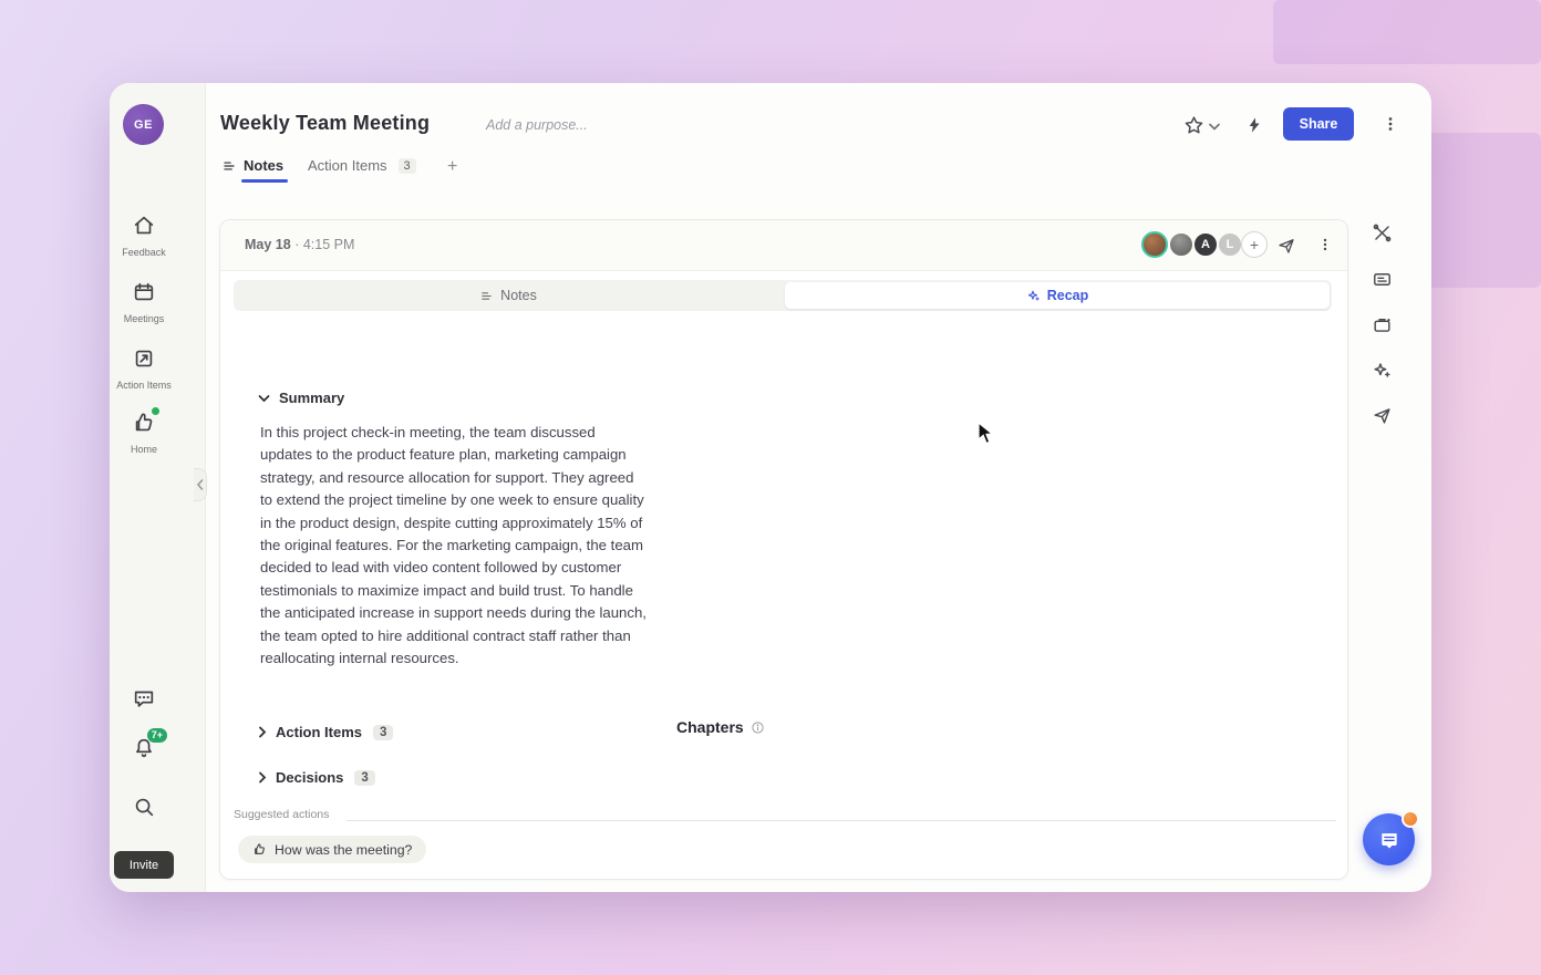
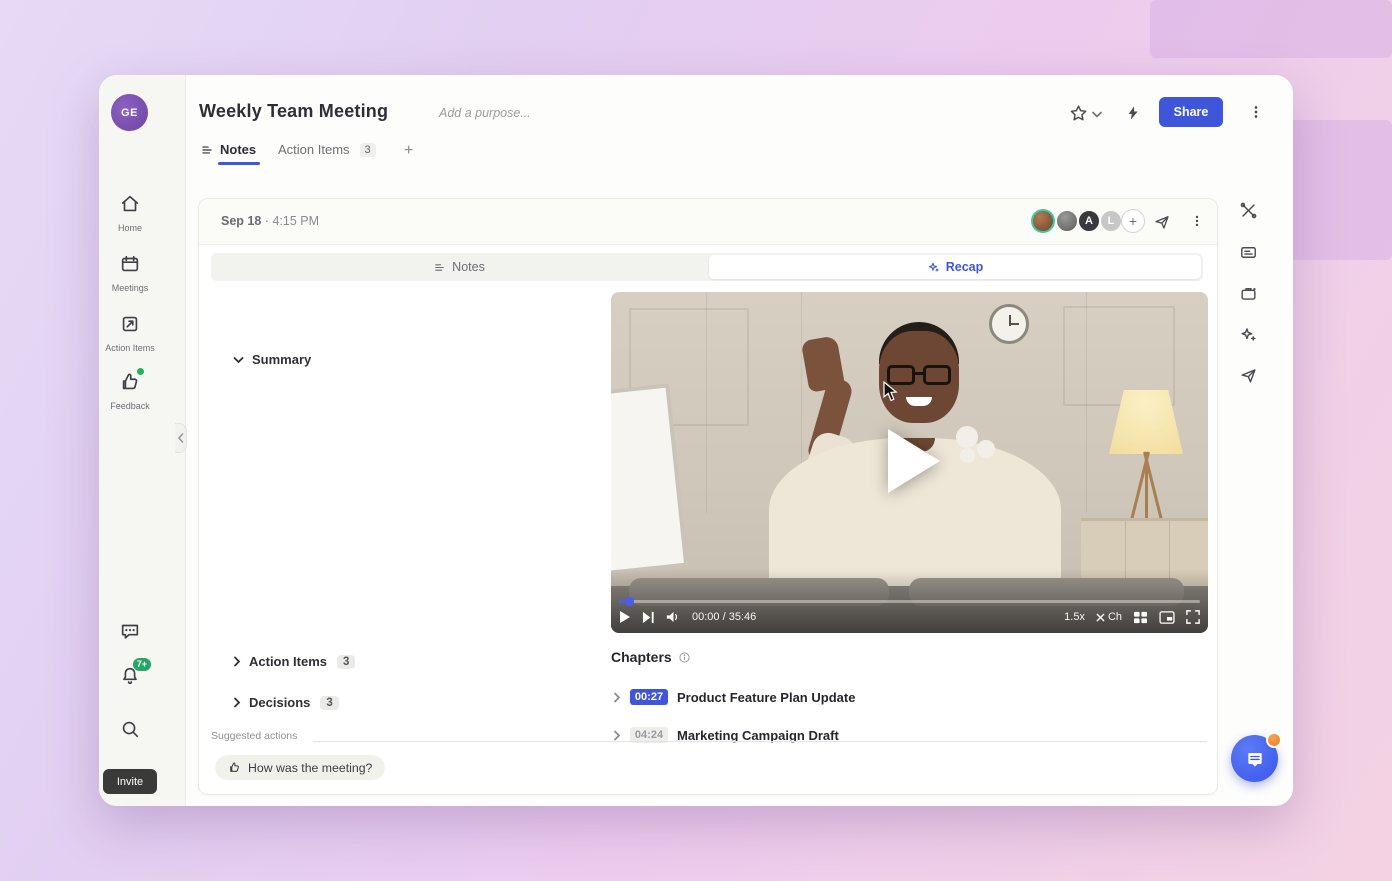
  GE
- Feedback
+ Home
  Meetings
  Action Items
- Home
+ Feedback
  7+
  Invite
  Weekly Team Meeting
  Add a purpose...
  Notes
  Action Items
  3
  +
  Share
- May 18 · 4:15 PM
+ Sep 18 · 4:15 PM
  A
  L
  +
  Notes
  Recap
  Summary
- In this project check-in meeting, the team discussed updates to the product feature plan, marketing campaign strategy, and resource allocation for support. They agreed to extend the project timeline by one week to ensure quality in the product design, despite cutting approximately 15% of the original features. For the marketing campaign, the team decided to lead with video content followed by customer testimonials to maximize impact and build trust. To handle the anticipated increase in support needs during the launch, the team opted to hire additional contract staff rather than reallocating internal resources.
  Action Items
  3
  Decisions
  3
+ 00:00 / 35:46
+ 1.5x
+ Ch
  Chapters
+ 00:27
+ Product Feature Plan Update
+ 04:24
+ Marketing Campaign Draft
  Suggested actions
  How was the meeting?
